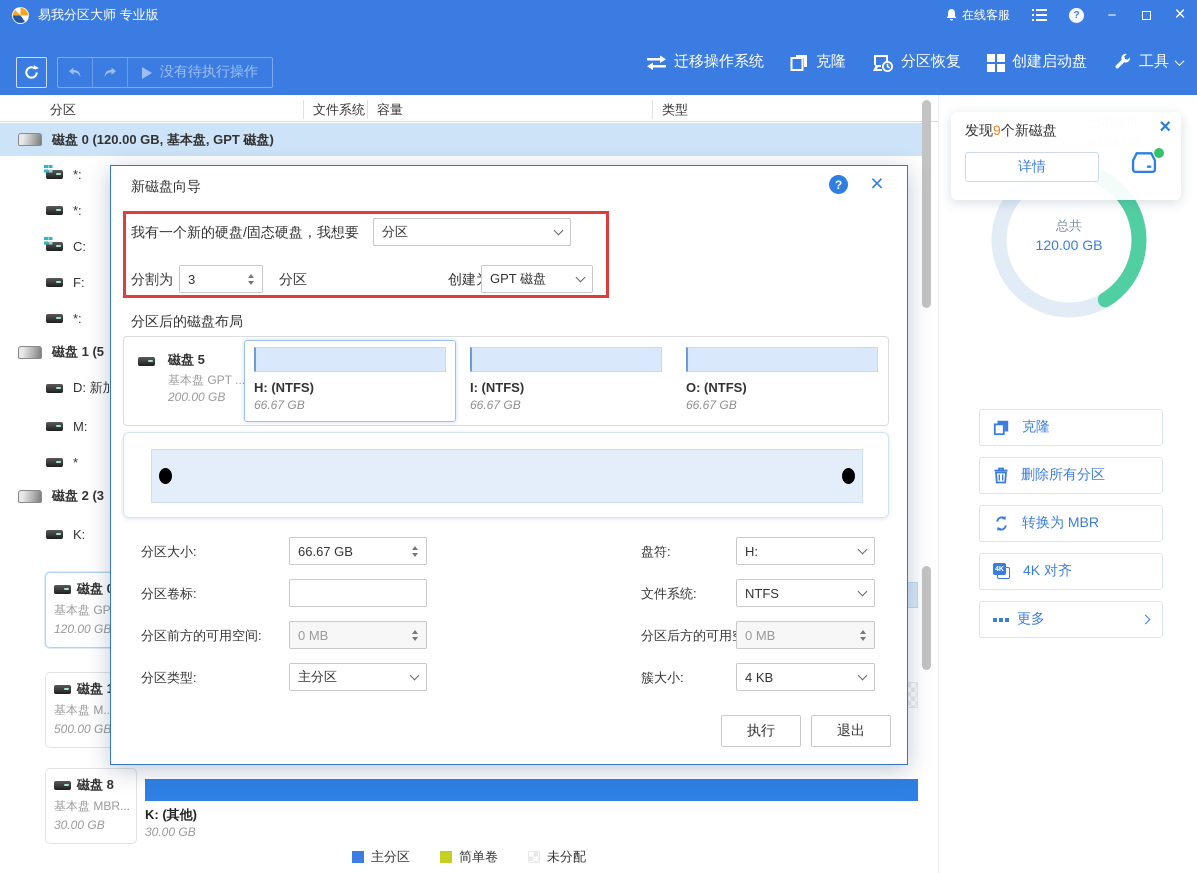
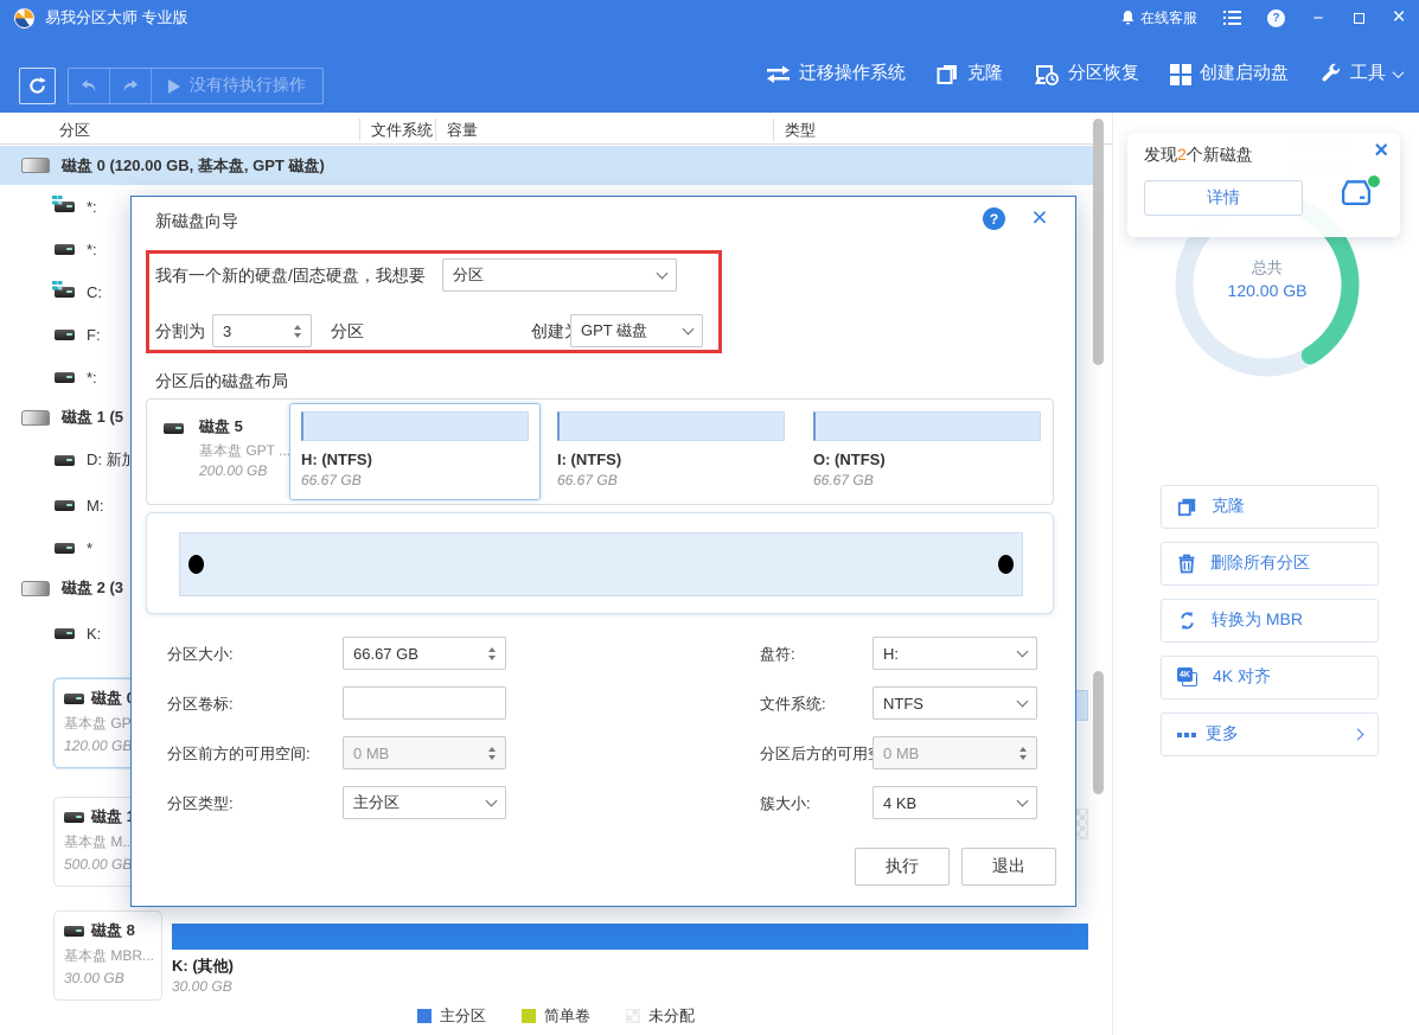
  易我分区大师 专业版
  在线客服
  ?
  −
  ×
  没有待执行操作
  迁移操作系统
  克隆
  分区恢复
  创建启动盘
  工具
  分区
  文件系统
  容量
  类型
  磁盘 0 (120.00 GB, 基本盘, GPT 磁盘)
  *:
  *:
  C:
  F:
  *:
  磁盘 1 (5
  D: 新
  M:
  *
  磁盘 2 (3
  K:
  120.00 GB
  基本盘 M..
  500.00 GB
  磁盘 8
  基本盘 MBR...
  30.00 GB
  K: (其他)
  30.00 GB
  主分区
  简单卷
  未分配
  总共
  120.00 GB
- 发现9个新磁盘
+ 发现2个新磁盘
  ×
  详情
  克隆
  删除所有分区
  转换为 MBR
  4K 对齐
  更多
  新磁盘向导
  ?
  ×
  我有一个新的硬盘/固态硬盘，我想要
  分区
  分割为
  3
  分区
  GPT 磁盘
  分区后的磁盘布局
  磁盘 5
  基本盘 GPT ...
  200.00 GB
  H: (NTFS)
  66.67 GB
  I: (NTFS)
  66.67 GB
  O: (NTFS)
  66.67 GB
  分区大小:
  66.67 GB
  盘符:
  H:
  分区卷标:
  文件系统:
  NTFS
  分区前方的可用空间:
  0 MB
  分区后方的可用
  0 MB
  分区类型:
  主分区
  簇大小:
  4 KB
  执行
  退出
